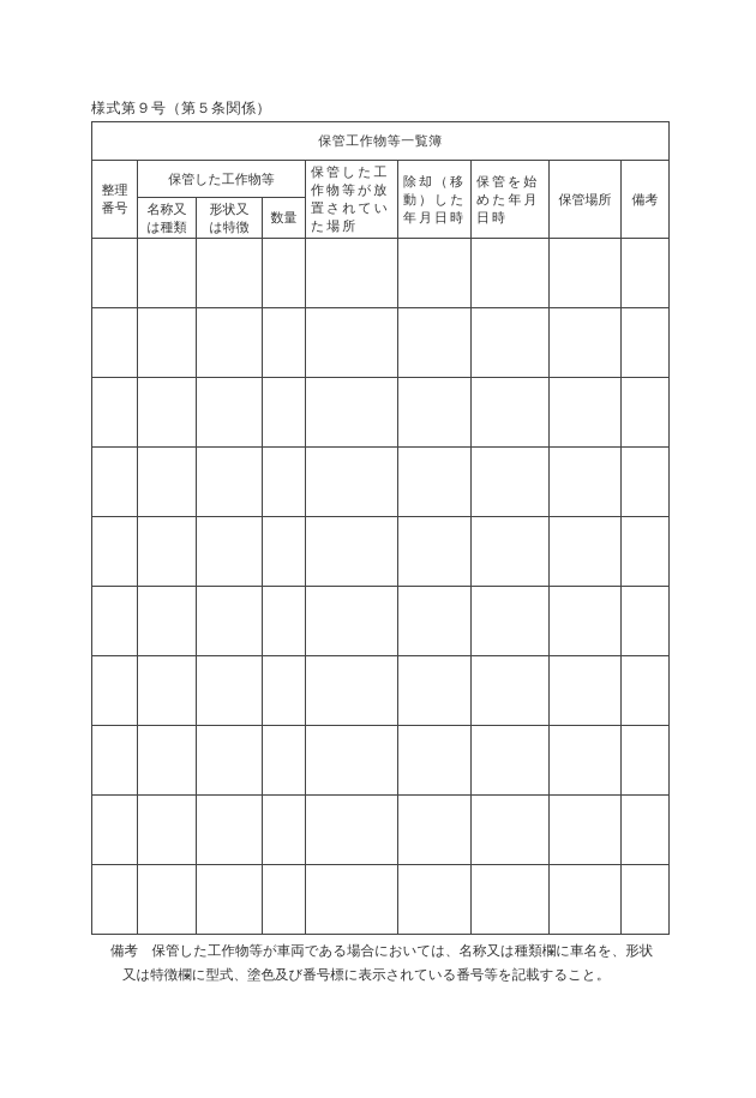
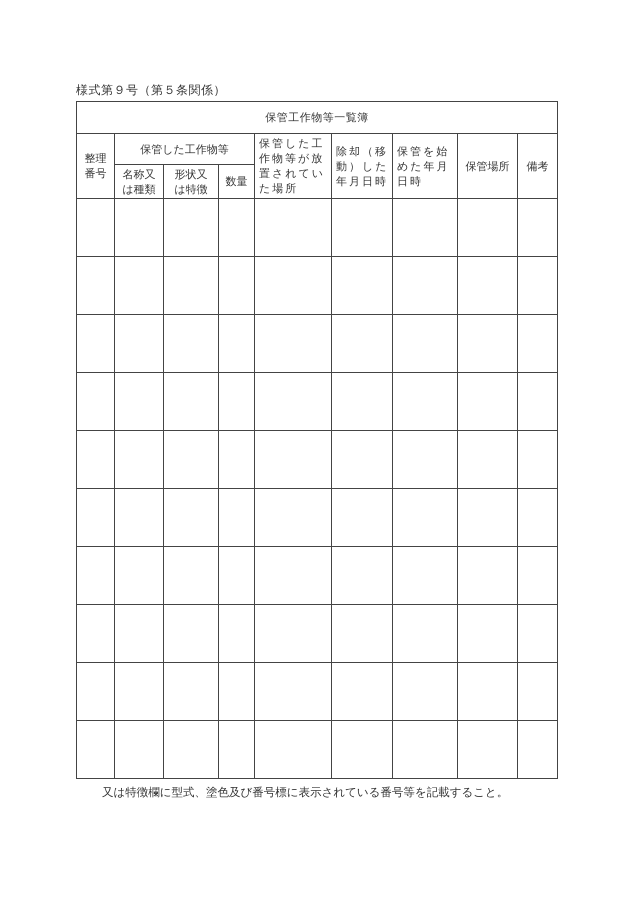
  様式第９号（第５条関係）
  保管工作物等一覧簿
  整理番号	保管した工作物等	保管した工作物等が放置されていた場所	除却（移動）した年月日時	保管を始めた年月日時	保管場所	備考
  名称又は種類	形状又は特徴	数量
- 備考 保管した工作物等が車両である場合においては、名称又は種類欄に車名を、形状
  又は特徴欄に型式、塗色及び番号標に表示されている番号等を記載すること。
